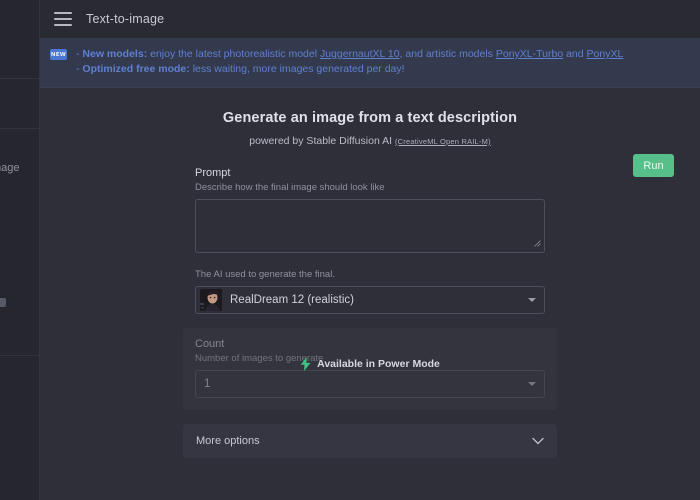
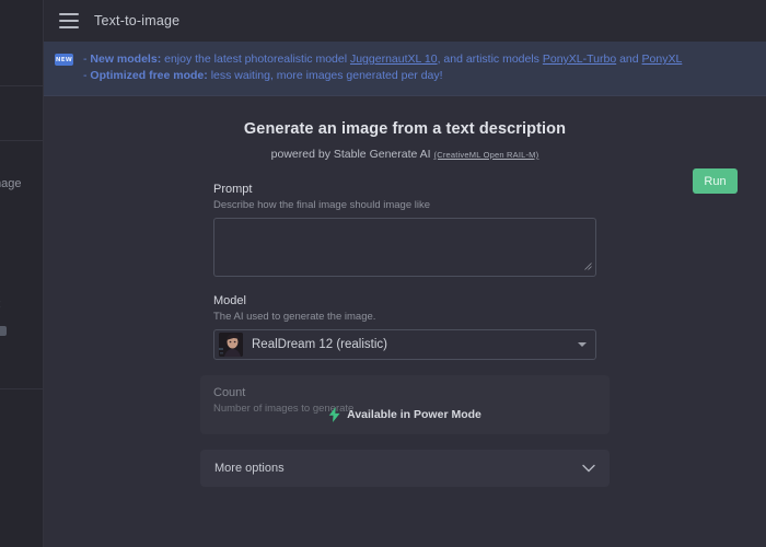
  age
  Text-to-image
  - New models: enjoy the latest photorealistic model JuggernautXL 10, and artistic models PonyXL-Turbo and PonyXL
  - Optimized free mode: less waiting, more images generated per day!
  Generate an image from a text description
- powered by Stable Diffusion AI (CreativeML Open RAIL-M)
+ powered by Stable Generate AI (CreativeML Open RAIL-M)
  Prompt
- Describe how the final image should look like
+ Describe how the final image should image like
+ Model
- The AI used to generate the final.
+ The AI used to generate the image.
  RealDream 12 (realistic)
  Count
  Number of images to generate
- 1
  Available in Power Mode
  More options
  Run
